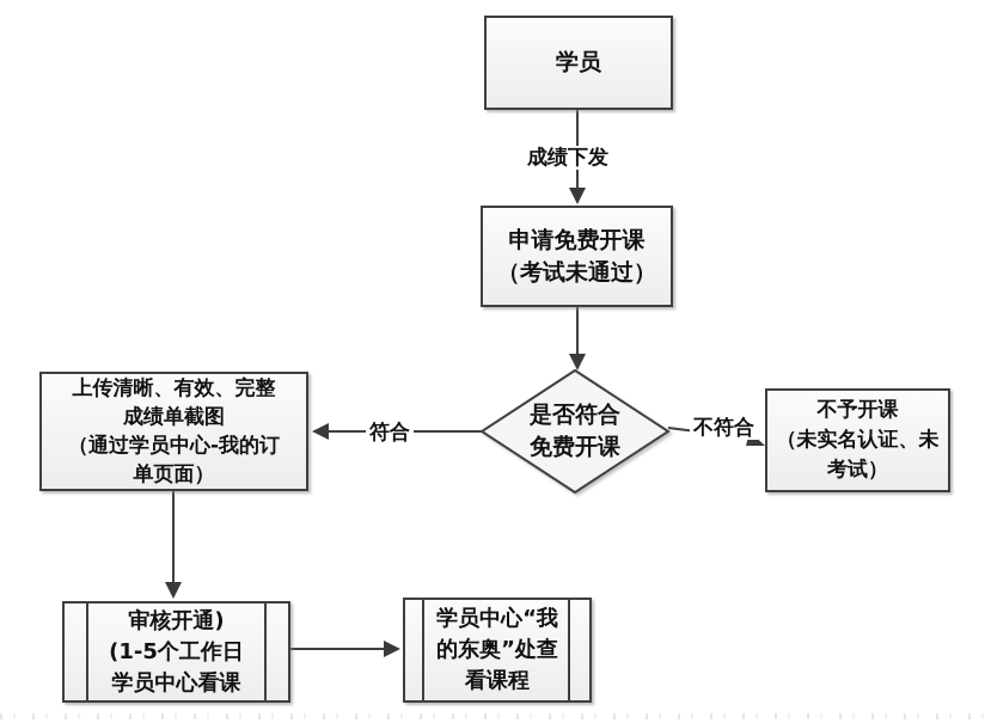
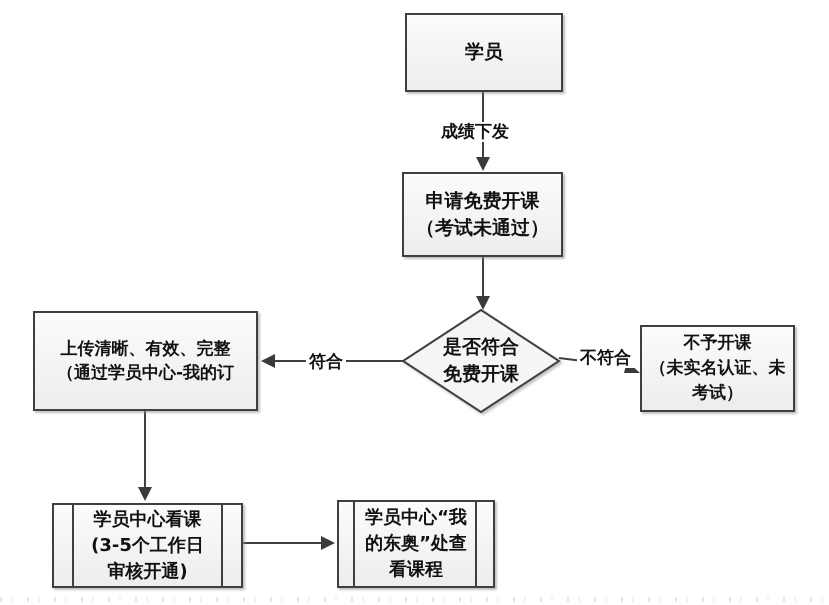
  学员
  申请免费开课
  （考试未通过）
  是否符合
  免费开课
  上传清晰、有效、完整
- 成绩单截图
  （通过学员中心-我的订
- 单页面）
  不予开课
  （未实名认证、未
  考试）
- 审核开通)
+ 学员中心看课
- (1-5个工作日
+ (3-5个工作日
- 学员中心看课
+ 审核开通)
  学员中心“我
  的东奥”处查
  看课程
  成绩下发
  符合
  不符合
